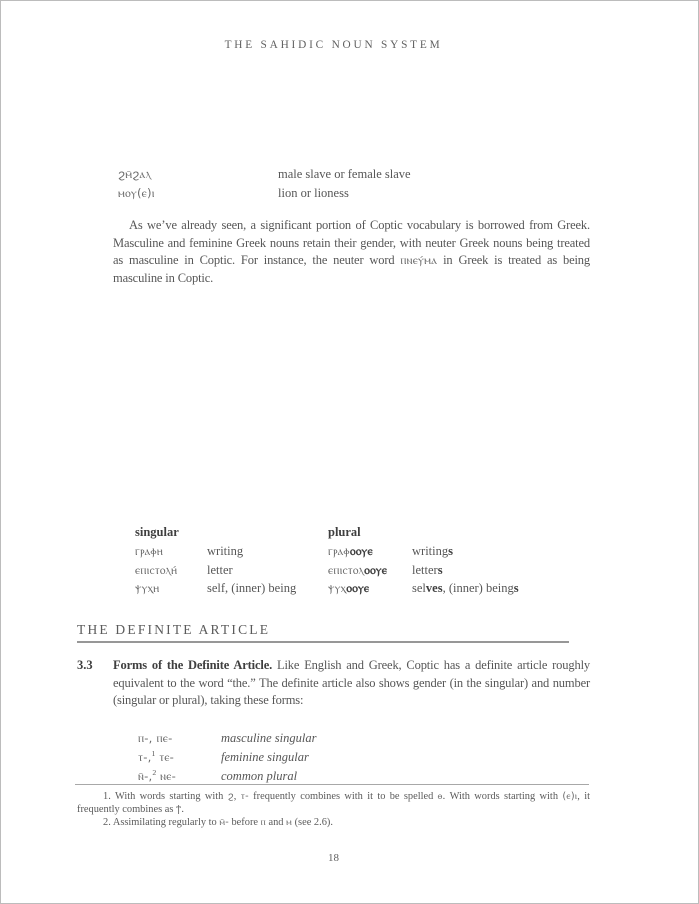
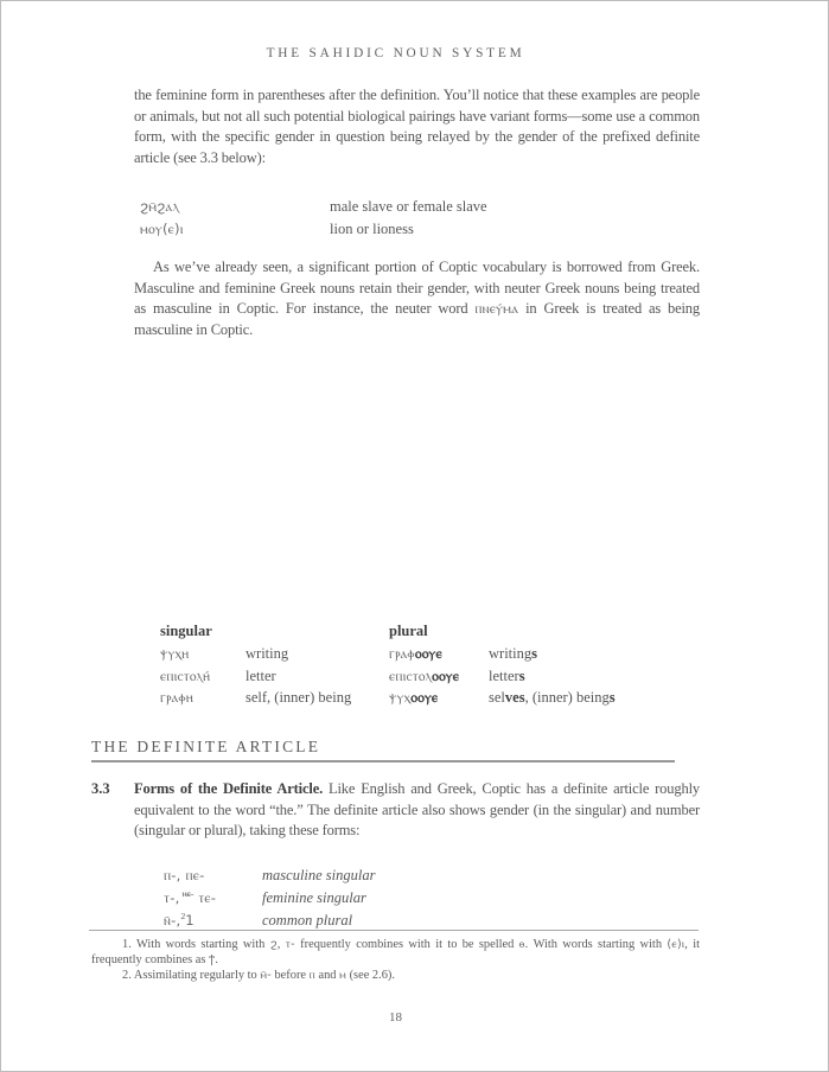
  THE SAHIDIC NOUN SYSTEM
+ the feminine form in parentheses after the definition. You’ll notice that these examples are people or animals, but not all such potential biological pairings have variant forms—some use a common form, with the specific gender in question being relayed by the gender of the prefixed definite article (see 3.3 below):
  ϩⲙ̄ϩⲁⲗ
  male slave or female slave
  ⲙⲟⲩ(ⲉ)ⲓ
  lion or lioness
  As we’ve already seen, a significant portion of Coptic vocabulary is borrowed from Greek. Masculine and feminine Greek nouns retain their gender, with neuter Greek nouns being treated as masculine in Coptic. For instance, the neuter word ⲡⲛⲉⲩ́ⲙⲁ in Greek is treated as being masculine in Coptic.
  singular
  plural
- ⲅⲣⲁⲫⲏ
+ ⲯⲩⲭⲏ
  writing
  ⲅⲣⲁⲫⲟⲟⲩⲉ
  writings
  ⲉⲡⲓⲥⲧⲟⲗⲏ́
  letter
  ⲉⲡⲓⲥⲧⲟⲗⲟⲟⲩⲉ
  letters
- ⲯⲩⲭⲏ
+ ⲅⲣⲁⲫⲏ
  self, (inner) being
  ⲯⲩⲭⲟⲟⲩⲉ
  selves, (inner) beings
  THE DEFINITE ARTICLE
  3.3
  Forms of the Definite Article. Like English and Greek, Coptic has a definite article roughly equivalent to the word “the.” The definite article also shows gender (in the singular) and number (singular or plural), taking these forms:
  ⲡ-, ⲡⲉ-
  masculine singular
- ⲧ-,1 ⲧⲉ-
+ ⲧ-, ⲛⲉ- ⲧⲉ-
  feminine singular
- ⲛ̄-,2 ⲛⲉ-
+ ⲛ̄-,21
  common plural
  1. With words starting with ϩ, ⲧ- frequently combines with it to be spelled ⲑ. With words starting with (ⲉ)ⲓ, it frequently combines as ϯ.
  2. Assimilating regularly to ⲙ̄- before ⲡ and ⲙ (see 2.6).
  18
